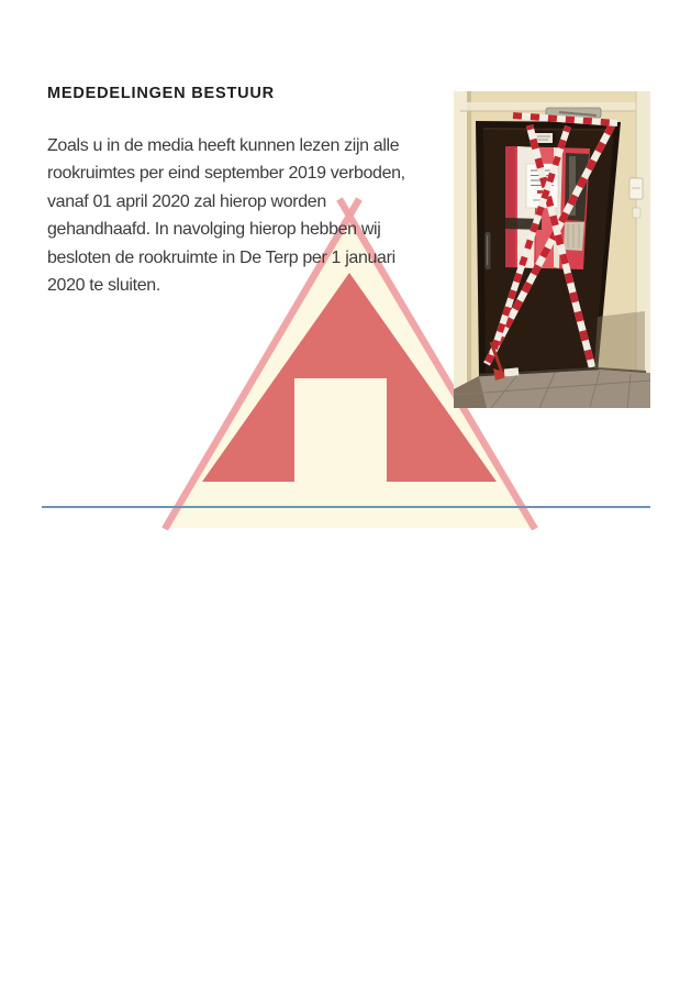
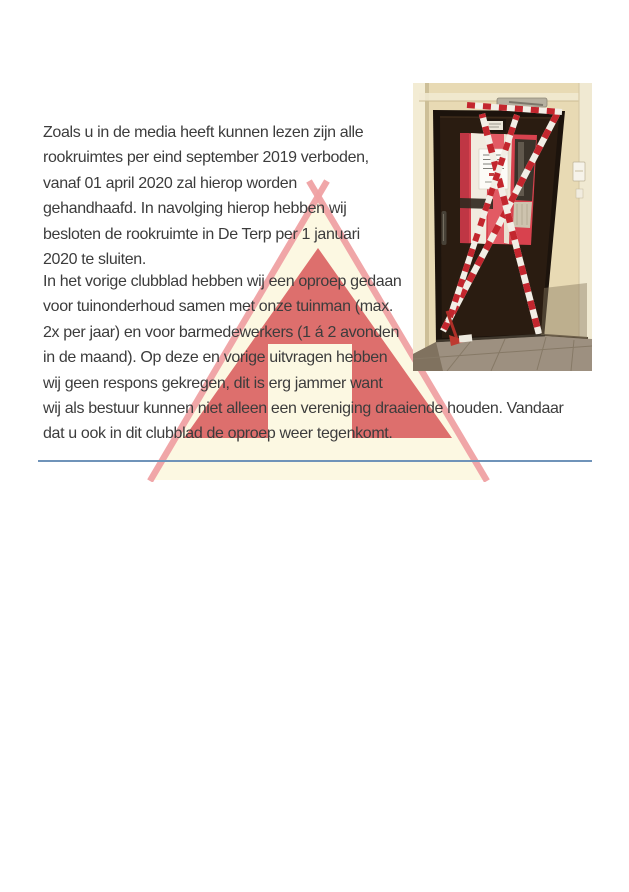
- MEDEDELINGEN BESTUUR
  Zoals u in de media heeft kunnen lezen zijn alle
  rookruimtes per eind september 2019 verboden,
  vanaf 01 april 2020 zal hierop worden
  gehandhaafd. In navolging hierop hebben wij
  besloten de rookruimte in De Terp per 1 januari
  2020 te sluiten.
+ In het vorige clubblad hebben wij een oproep gedaan
+ voor tuinonderhoud samen met onze tuinman (max.
+ 2x per jaar) en voor barmedewerkers (1 á 2 avonden
+ in de maand). Op deze en vorige uitvragen hebben
+ wij geen respons gekregen, dit is erg jammer want
+ wij als bestuur kunnen niet alleen een vereniging draaiende houden. Vandaar
+ dat u ook in dit clubblad de oproep weer tegenkomt.
